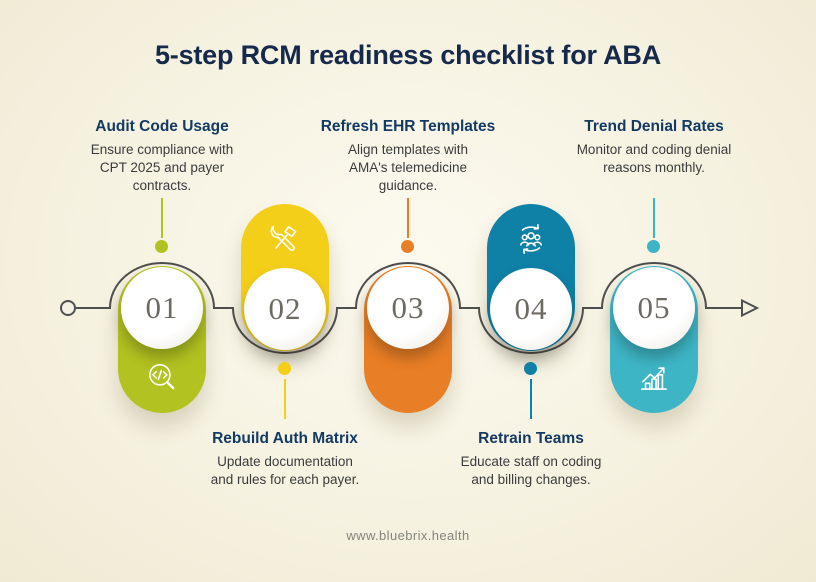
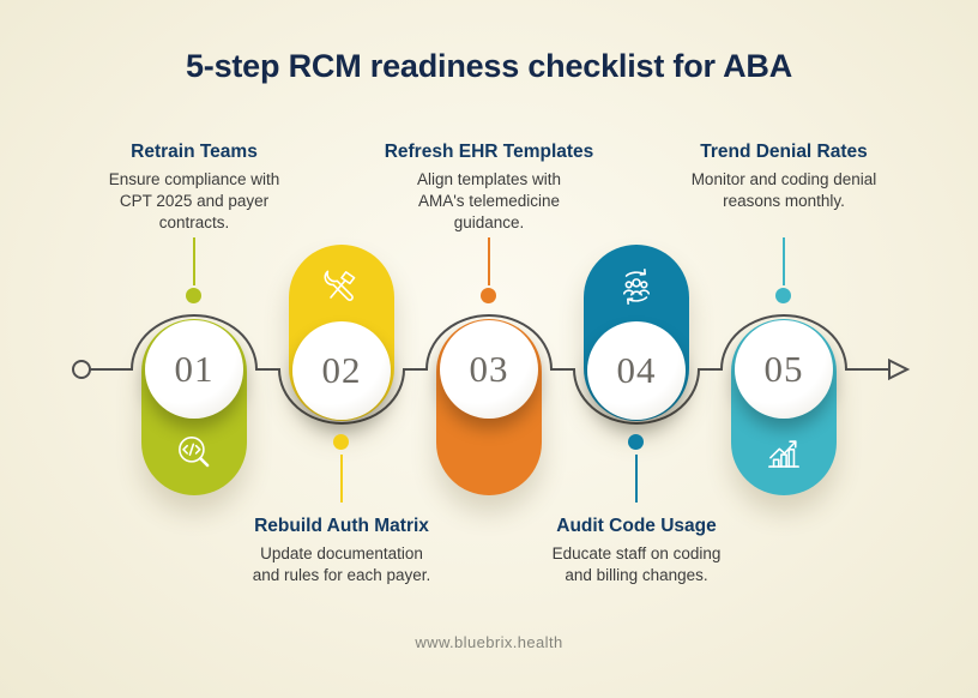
  5-step RCM readiness checklist for ABA
- Audit Code Usage
+ Retrain Teams
  Ensure compliance with CPT 2025 and payer contracts.
  01
  02
  Rebuild Auth Matrix
  Update documentation and rules for each payer.
  Refresh EHR Templates
  Align templates with AMA's telemedicine guidance.
  03
  04
- Retrain Teams
+ Audit Code Usage
  Educate staff on coding and billing changes.
  Trend Denial Rates
  Monitor and coding denial reasons monthly.
  05
  www.bluebrix.health
